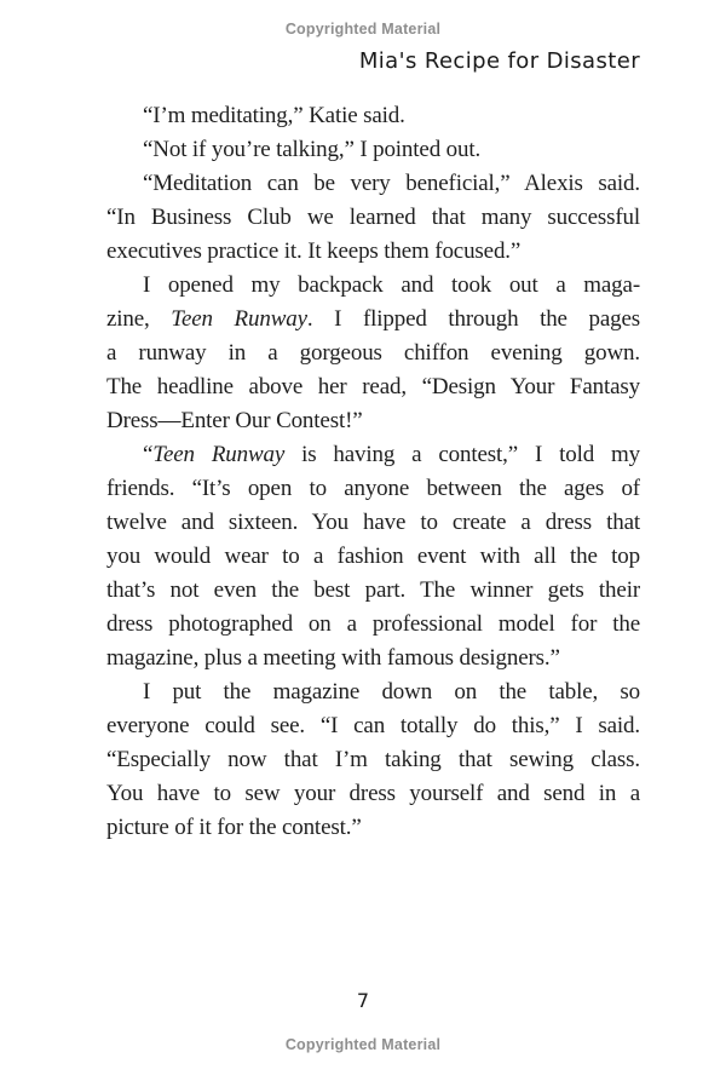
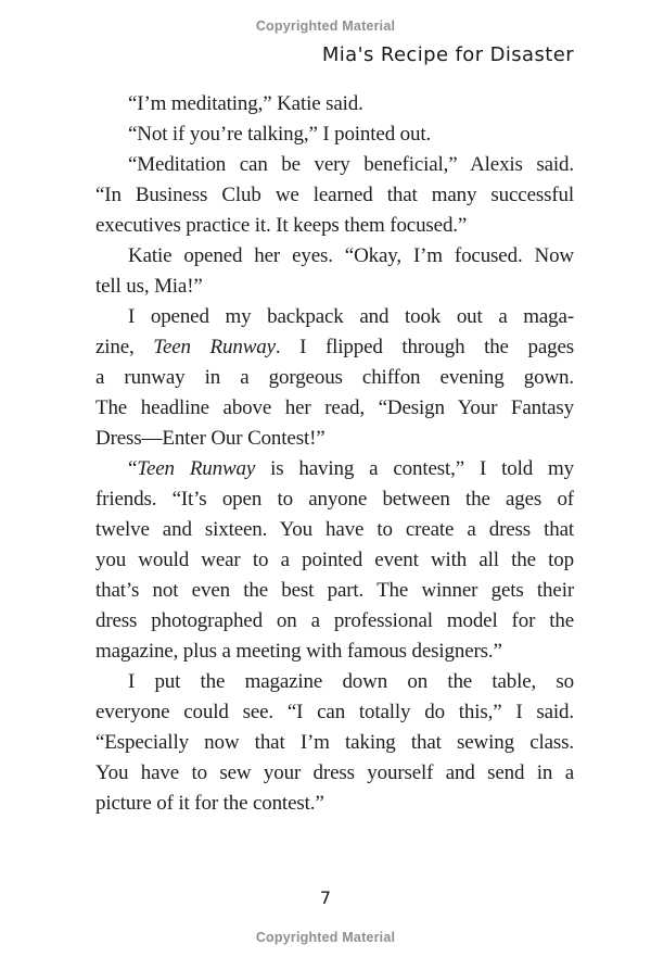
  Copyrighted Material
  Mia's Recipe for Disaster
  “I’m meditating,” Katie said.
  “Not if you’re talking,” I pointed out.
  “Meditation can be very beneficial,” Alexis said.
  “In Business Club we learned that many successful
  executives practice it. It keeps them focused.”
+ Katie opened her eyes. “Okay, I’m focused. Now
+ tell us, Mia!”
  I opened my backpack and took out a maga-
  zine, Teen Runway. I flipped through the pages
  a runway in a gorgeous chiffon evening gown.
  The headline above her read, “Design Your Fantasy
  Dress—Enter Our Contest!”
  “Teen Runway is having a contest,” I told my
  friends. “It’s open to anyone between the ages of
  twelve and sixteen. You have to create a dress that
- you would wear to a fashion event with all the top
+ you would wear to a pointed event with all the top
  that’s not even the best part. The winner gets their
  dress photographed on a professional model for the
  magazine, plus a meeting with famous designers.”
  I put the magazine down on the table, so
  everyone could see. “I can totally do this,” I said.
  “Especially now that I’m taking that sewing class.
  You have to sew your dress yourself and send in a
  picture of it for the contest.”
  7
  Copyrighted Material
